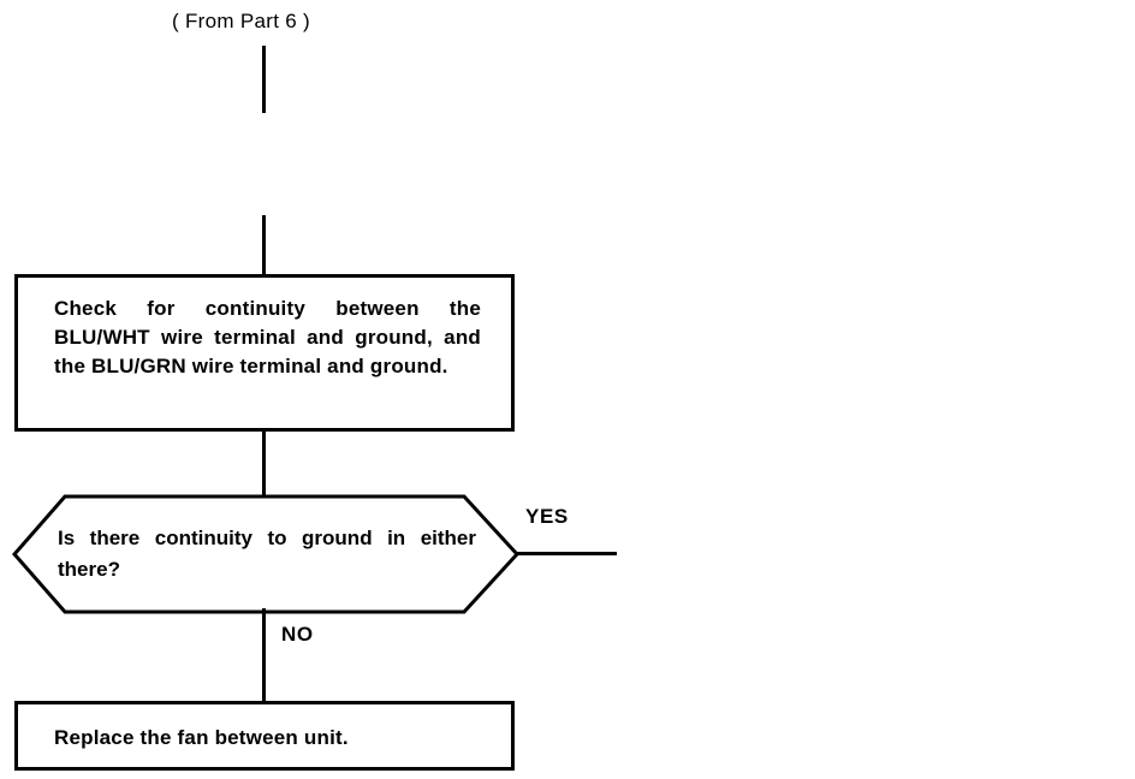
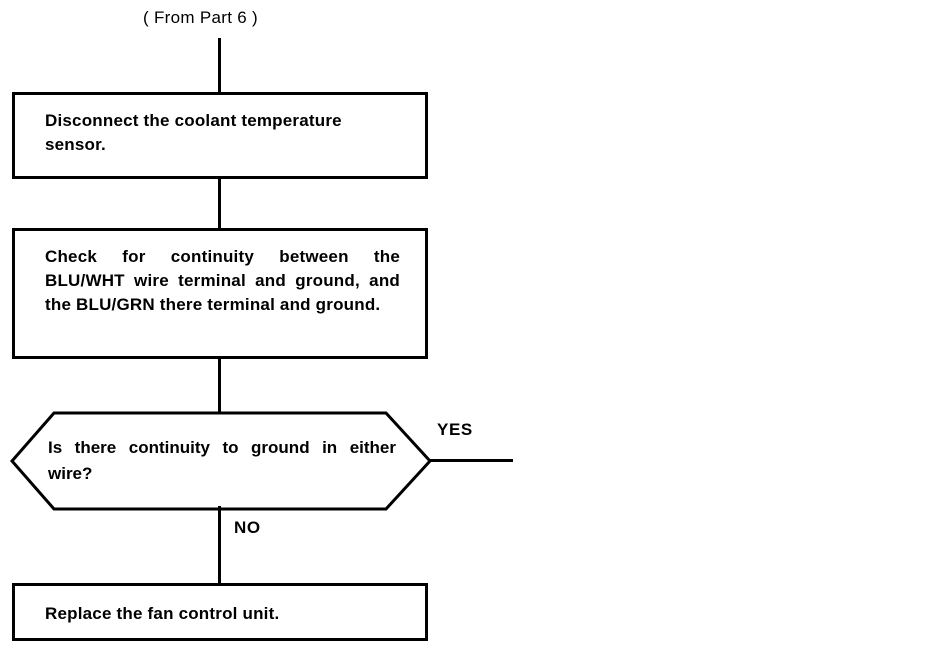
  ( From Part 6 )
+ Disconnect the coolant temperature sensor.
- Check for continuity between the BLU/WHT wire terminal and ground, and the BLU/GRN wire terminal and ground.
+ Check for continuity between the BLU/WHT wire terminal and ground, and the BLU/GRN there terminal and ground.
- Is there continuity to ground in either there?
+ Is there continuity to ground in either wire?
  YES
  NO
- Replace the fan between unit.
+ Replace the fan control unit.
